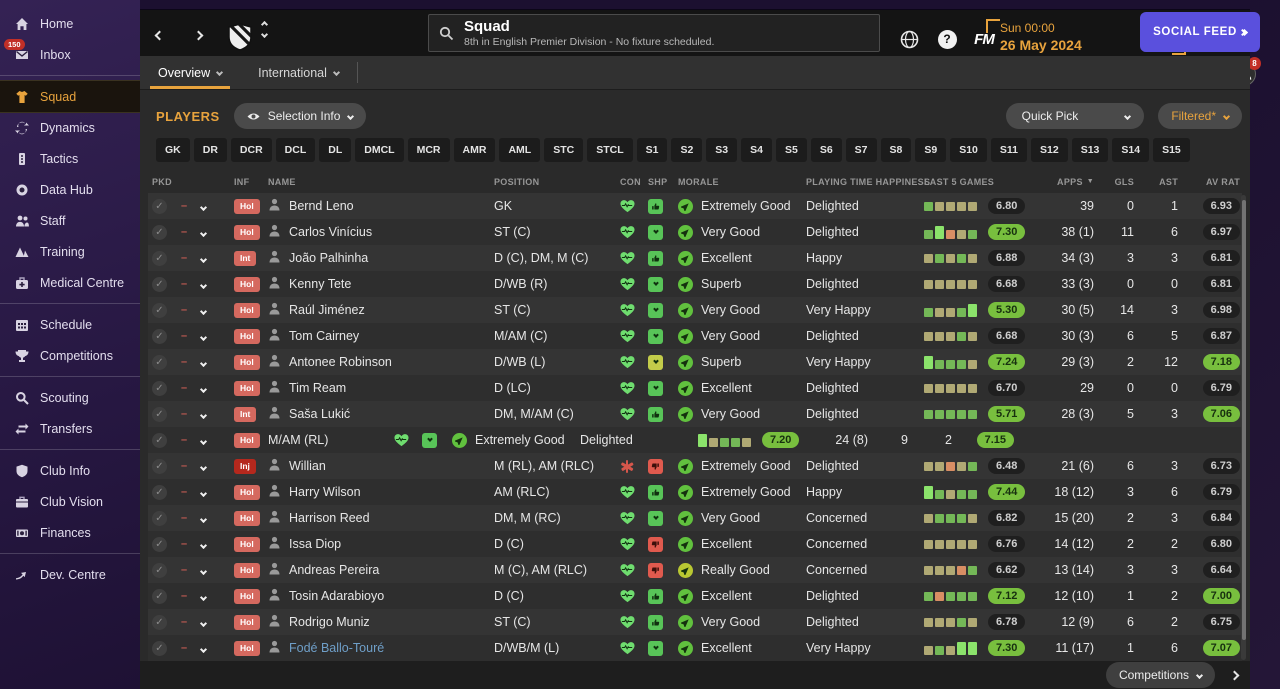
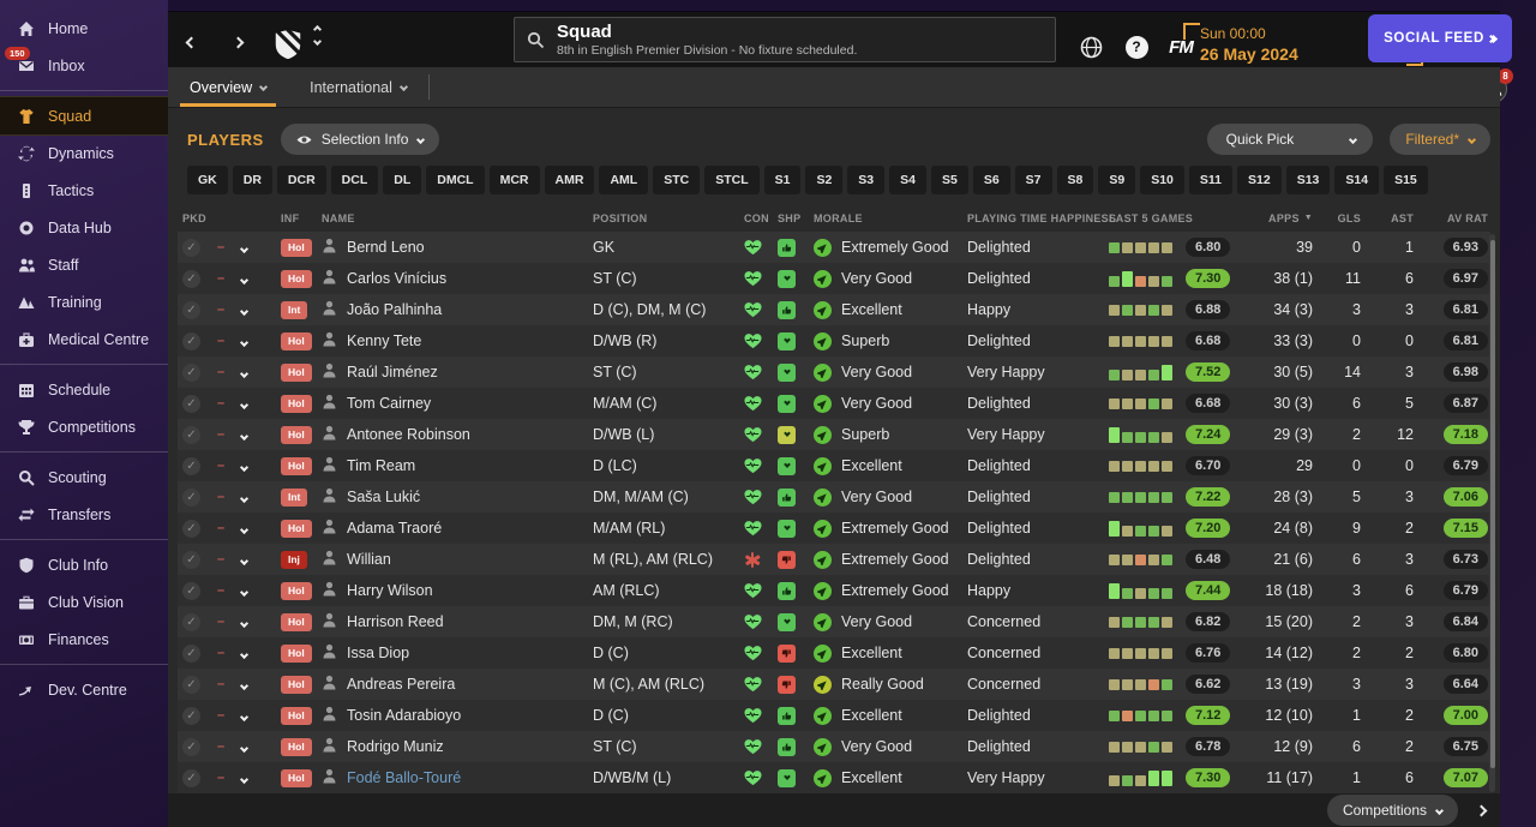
  Home
  Inbox
  150
  Squad
  Dynamics
  Tactics
  Data Hub
  Staff
  Training
  Medical Centre
  Schedule
  Competitions
  Scouting
  Transfers
  Club Info
  Club Vision
  Finances
  Dev. Centre
  Squad
  8th in English Premier Division - No fixture scheduled.
  ?
  FM
  Sun 00:00
  26 May 2024
  SOCIAL FEED
  8
  Overview
  International
  PLAYERS
  Selection Info
  Quick Pick
  Filtered*
  GK
  DR
  DCR
  DCL
  DL
  DMCL
  MCR
  AMR
  AML
  STC
  STCL
  S1
  S2
  S3
  S4
  S5
  S6
  S7
  S8
  S9
  S10
  S11
  S12
  S13
  S14
  S15
  PKD
  INF
  NAME
  POSITION
  CON
  SHP
  MORALE
  PLAYING TIME HAPPINES
  LAST 5 GAMES
  APPS
  GLS
  AST
  AV RAT
  ✓
  –
  Hol
  Bernd Leno
  GK
  Extremely Good
  Delighted
  6.80
  39
  0
  1
  6.93
  ✓
  –
  Hol
  Carlos Vinícius
  ST (C)
  Very Good
  Delighted
  7.30
  38 (1)
  11
  6
  6.97
  ✓
  –
  Int
  João Palhinha
  D (C), DM, M (C)
  Excellent
  Happy
  6.88
  34 (3)
  3
  3
  6.81
  ✓
  –
  Hol
  Kenny Tete
  D/WB (R)
  Superb
  Delighted
  6.68
  33 (3)
  0
  0
  6.81
  ✓
  –
  Hol
  Raúl Jiménez
  ST (C)
  Very Good
  Very Happy
- 5.30
+ 7.52
  30 (5)
  14
  3
  6.98
  ✓
  –
  Hol
  Tom Cairney
  M/AM (C)
  Very Good
  Delighted
  6.68
  30 (3)
  6
  5
  6.87
  ✓
  –
  Hol
  Antonee Robinson
  D/WB (L)
  Superb
  Very Happy
  7.24
  29 (3)
  2
  12
  7.18
  ✓
  –
  Hol
  Tim Ream
  D (LC)
  Excellent
  Delighted
  6.70
  29
  0
  0
  6.79
  ✓
  –
  Int
  Saša Lukić
  DM, M/AM (C)
  Very Good
  Delighted
- 5.71
+ 7.22
  28 (3)
  5
  3
  7.06
  ✓
  –
  Hol
+ Adama Traoré
  M/AM (RL)
  Extremely Good
  Delighted
  7.20
  24 (8)
  9
  2
  7.15
  ✓
  –
  Inj
  Willian
  M (RL), AM (RLC)
  Extremely Good
  Delighted
  6.48
  21 (6)
  6
  3
  6.73
  ✓
  –
  Hol
  Harry Wilson
  AM (RLC)
  Extremely Good
  Happy
  7.44
- 18 (12)
+ 18 (18)
  3
  6
  6.79
  ✓
  –
  Hol
  Harrison Reed
  DM, M (RC)
  Very Good
  Concerned
  6.82
  15 (20)
  2
  3
  6.84
  ✓
  –
  Hol
  Issa Diop
  D (C)
  Excellent
  Concerned
  6.76
  14 (12)
  2
  2
  6.80
  ✓
  –
  Hol
  Andreas Pereira
  M (C), AM (RLC)
  Really Good
  Concerned
  6.62
- 13 (14)
+ 13 (19)
  3
  3
  6.64
  ✓
  –
  Hol
  Tosin Adarabioyo
  D (C)
  Excellent
  Delighted
  7.12
  12 (10)
  1
  2
  7.00
  ✓
  –
  Hol
  Rodrigo Muniz
  ST (C)
  Very Good
  Delighted
  6.78
  12 (9)
  6
  2
  6.75
  ✓
  –
  Hol
  Fodé Ballo-Touré
  D/WB/M (L)
  Excellent
  Very Happy
  7.30
  11 (17)
  1
  6
  7.07
  Competitions
